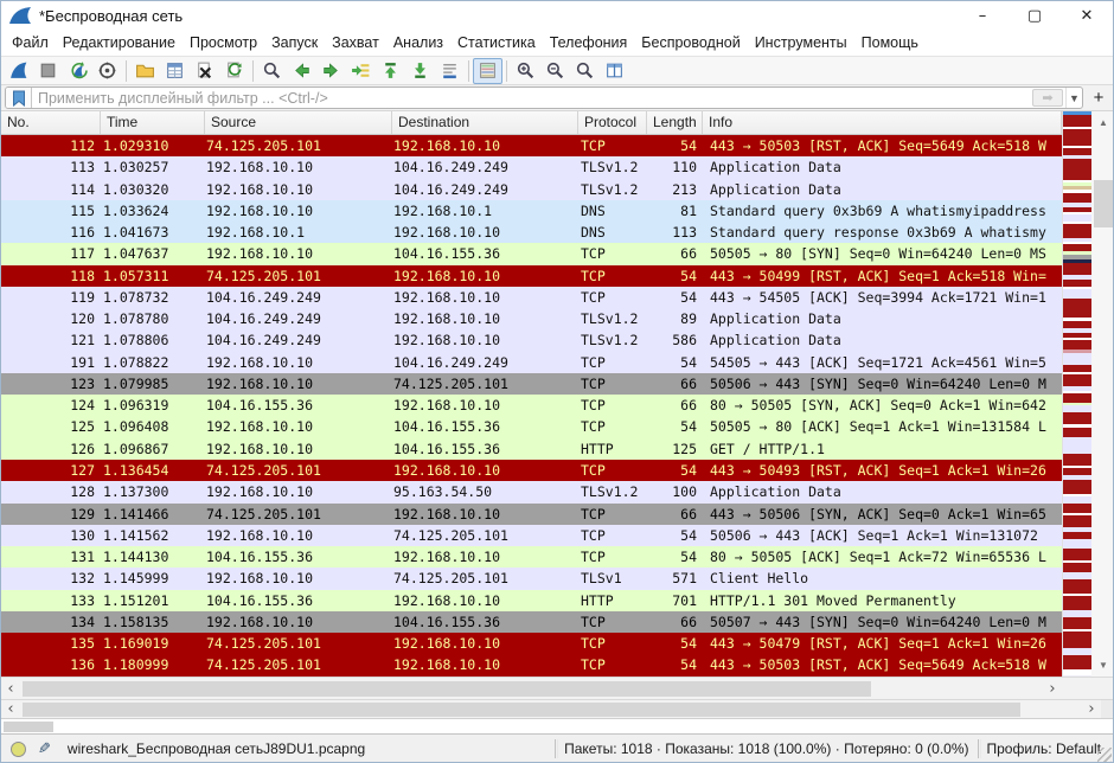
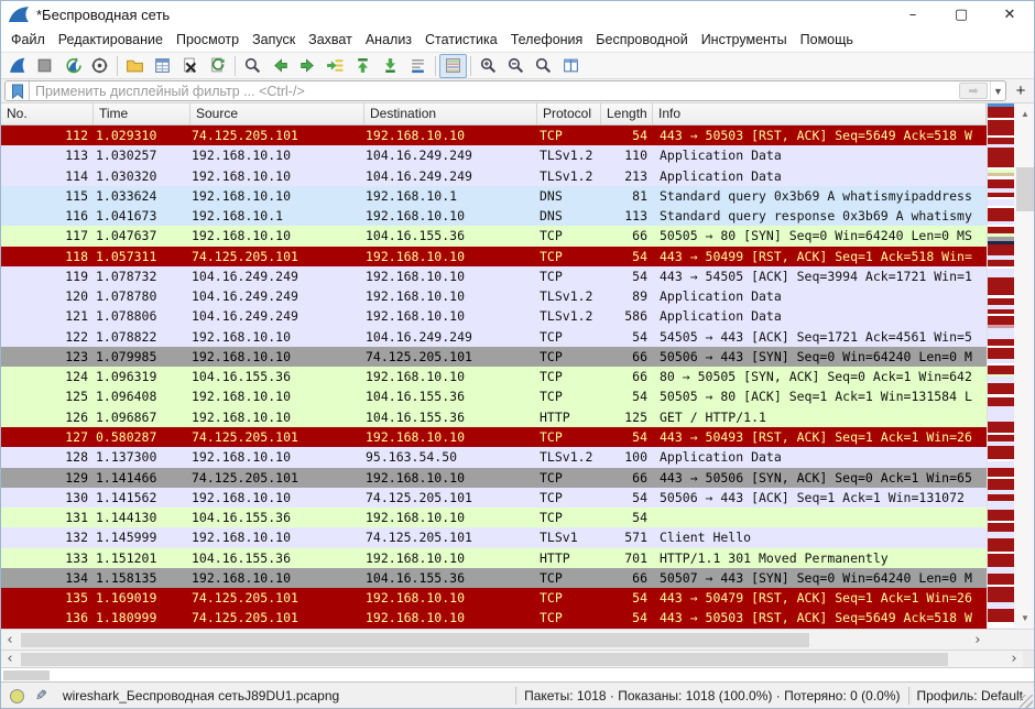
  *Беспроводная сеть
  –
  ▢
  ✕
  Файл
  Редактирование
  Просмотр
  Запуск
  Захват
  Анализ
  Статистика
  Телефония
  Беспроводной
  Инструменты
  Помощь
  Применить дисплейный фильтр ... <Ctrl-/>
  ➡
  ▼
  +
  No.
  Time
  Source
  Destination
  Protocol
  Length
  Info
  112
  1.029310
  74.125.205.101
  192.168.10.10
  TCP
  54
  443 → 50503 [RST, ACK] Seq=5649 Ack=518 W
  113
  1.030257
  192.168.10.10
  104.16.249.249
  TLSv1.2
  110
  Application Data
  114
  1.030320
  192.168.10.10
  104.16.249.249
  TLSv1.2
  213
  Application Data
  115
  1.033624
  192.168.10.10
  192.168.10.1
  DNS
  81
  Standard query 0x3b69 A whatismyipaddress
  116
  1.041673
  192.168.10.1
  192.168.10.10
  DNS
  113
  Standard query response 0x3b69 A whatismy
  117
  1.047637
  192.168.10.10
  104.16.155.36
  TCP
  66
  50505 → 80 [SYN] Seq=0 Win=64240 Len=0 MS
  118
  1.057311
  74.125.205.101
  192.168.10.10
  TCP
  54
  443 → 50499 [RST, ACK] Seq=1 Ack=518 Win=
  119
  1.078732
  104.16.249.249
  192.168.10.10
  TCP
  54
  443 → 54505 [ACK] Seq=3994 Ack=1721 Win=1
  120
  1.078780
  104.16.249.249
  192.168.10.10
  TLSv1.2
  89
  Application Data
  121
  1.078806
  104.16.249.249
  192.168.10.10
  TLSv1.2
  586
  Application Data
- 191
+ 122
  1.078822
  192.168.10.10
  104.16.249.249
  TCP
  54
  54505 → 443 [ACK] Seq=1721 Ack=4561 Win=5
  123
  1.079985
  192.168.10.10
  74.125.205.101
  TCP
  66
  50506 → 443 [SYN] Seq=0 Win=64240 Len=0 M
  124
  1.096319
  104.16.155.36
  192.168.10.10
  TCP
  66
  80 → 50505 [SYN, ACK] Seq=0 Ack=1 Win=642
  125
  1.096408
  192.168.10.10
  104.16.155.36
  TCP
  54
  50505 → 80 [ACK] Seq=1 Ack=1 Win=131584 L
  126
  1.096867
  192.168.10.10
  104.16.155.36
  HTTP
  125
  GET / HTTP/1.1
  127
- 1.136454
+ 0.580287
  74.125.205.101
  192.168.10.10
  TCP
  54
  443 → 50493 [RST, ACK] Seq=1 Ack=1 Win=26
  128
  1.137300
  192.168.10.10
  95.163.54.50
  TLSv1.2
  100
  Application Data
  129
  1.141466
  74.125.205.101
  192.168.10.10
  TCP
  66
  443 → 50506 [SYN, ACK] Seq=0 Ack=1 Win=65
  130
  1.141562
  192.168.10.10
  74.125.205.101
  TCP
  54
  50506 → 443 [ACK] Seq=1 Ack=1 Win=131072
  131
  1.144130
  104.16.155.36
  192.168.10.10
  TCP
  54
- 80 → 50505 [ACK] Seq=1 Ack=72 Win=65536 L
  132
  1.145999
  192.168.10.10
  74.125.205.101
  TLSv1
  571
  Client Hello
  133
  1.151201
  104.16.155.36
  192.168.10.10
  HTTP
  701
  HTTP/1.1 301 Moved Permanently
  134
  1.158135
  192.168.10.10
  104.16.155.36
  TCP
  66
  50507 → 443 [SYN] Seq=0 Win=64240 Len=0 M
  135
  1.169019
  74.125.205.101
  192.168.10.10
  TCP
  54
  443 → 50479 [RST, ACK] Seq=1 Ack=1 Win=26
  136
  1.180999
  74.125.205.101
  192.168.10.10
  TCP
  54
  443 → 50503 [RST, ACK] Seq=5649 Ack=518 W
  ▲
  ▼
  ‹
  ›
  ‹
  ›
  wireshark_Беспроводная сетьJ89DU1.pcapng
  Пакеты: 1018 · Показаны: 1018 (100.0%) · Потеряно: 0 (0.0%)
  Профиль: Defaul
